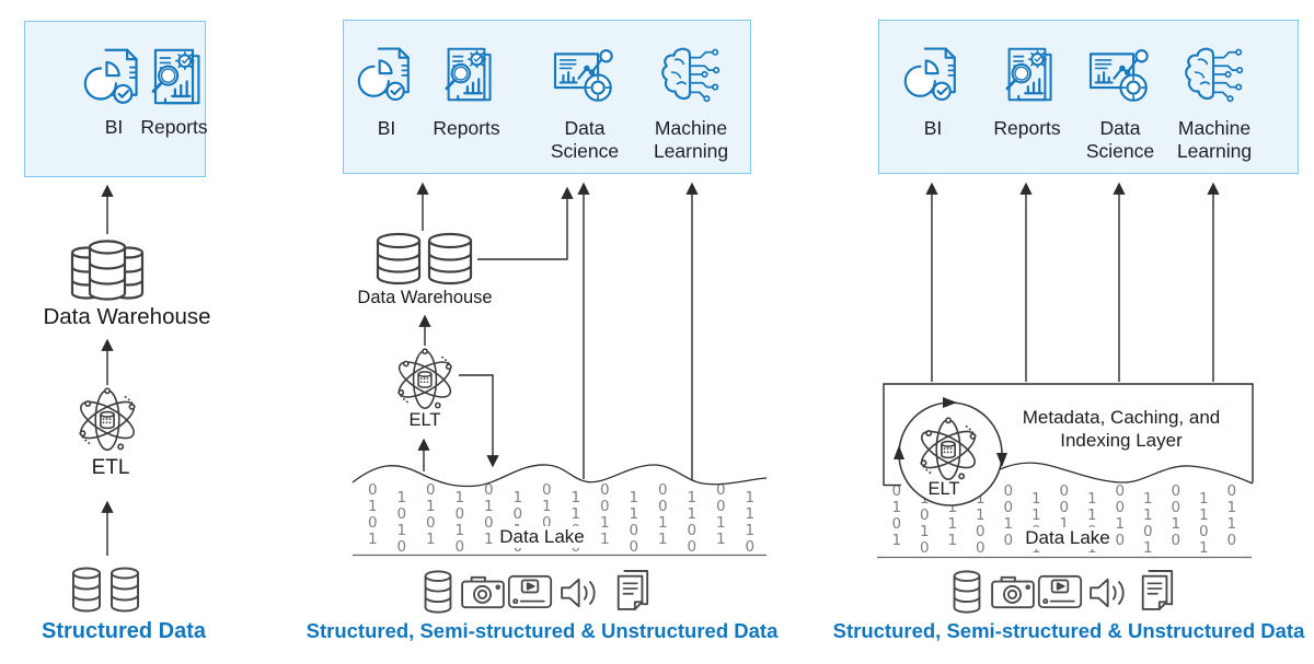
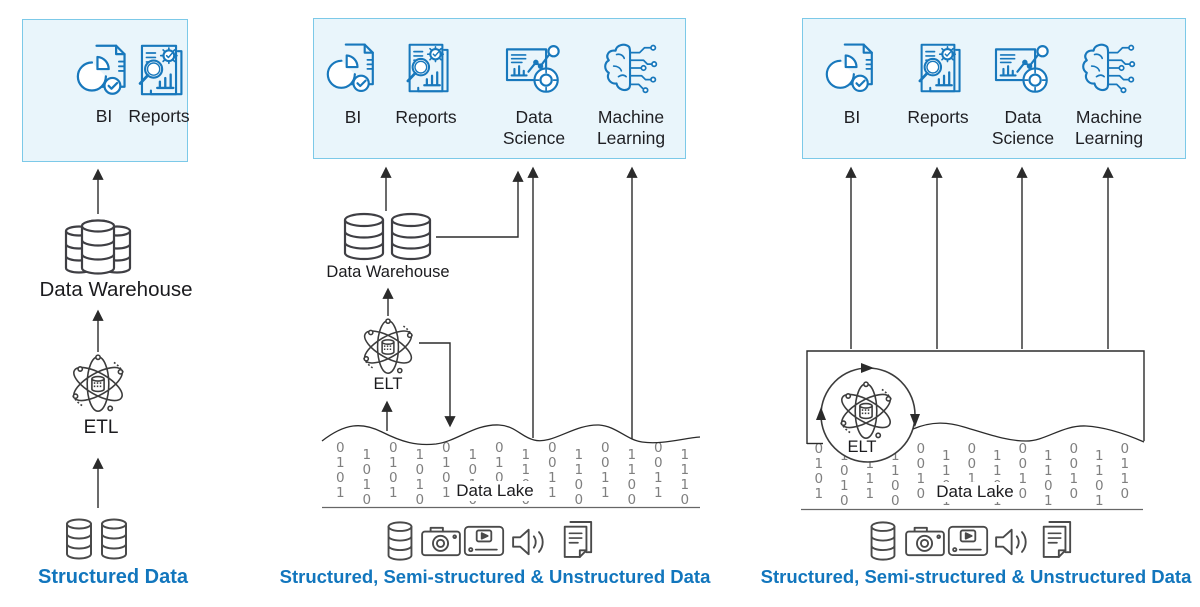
  BI
  Reports
  Data Warehouse
  ETL
  Structured Data
  BI
  Reports
  Data Science
  Machine Learning
  Data Warehouse
  ELT
  0 1 0 1 0 1 0 1 0 1 0 1 0 1
  1 0 1 0 1 0 1 1 0 1 0 1 0 1
  0 1 0 1 0 0 1 0 1 0 1 1
  1 0 1 0 1 1 0 1 0 1 0
  Data Lake
  Structured, Semi-structured & Unstructured Data
  BI
  Reports
  Data Science
  Machine Learning
- Metadata, Caching, and
- Indexing Layer
  0 1 0 1 0 1 0 1 0 1 0
  1 0 1 1 0 1 0 1 0 1 0 1 1
  0 1 1 0 1 1 1 0 1 0 1
  1 0 1 0 0 0 1 0 1 0
  ELT
  Data Lake
  Structured, Semi-structured & Unstructured Data
